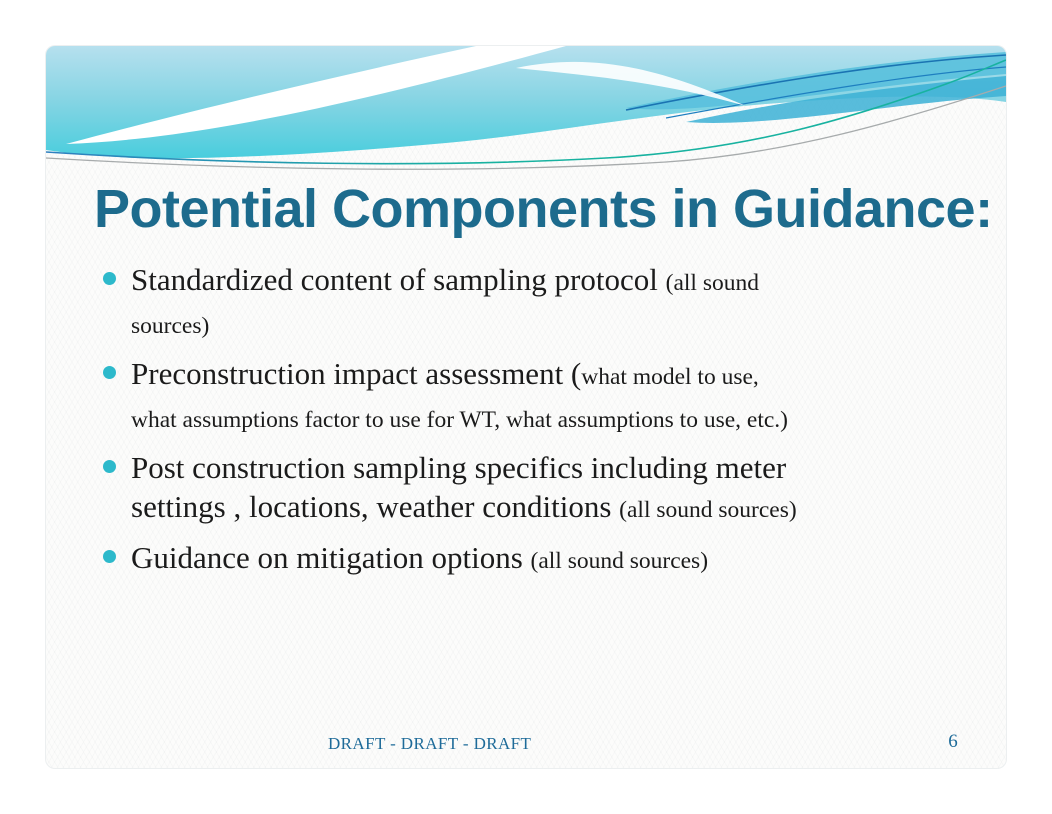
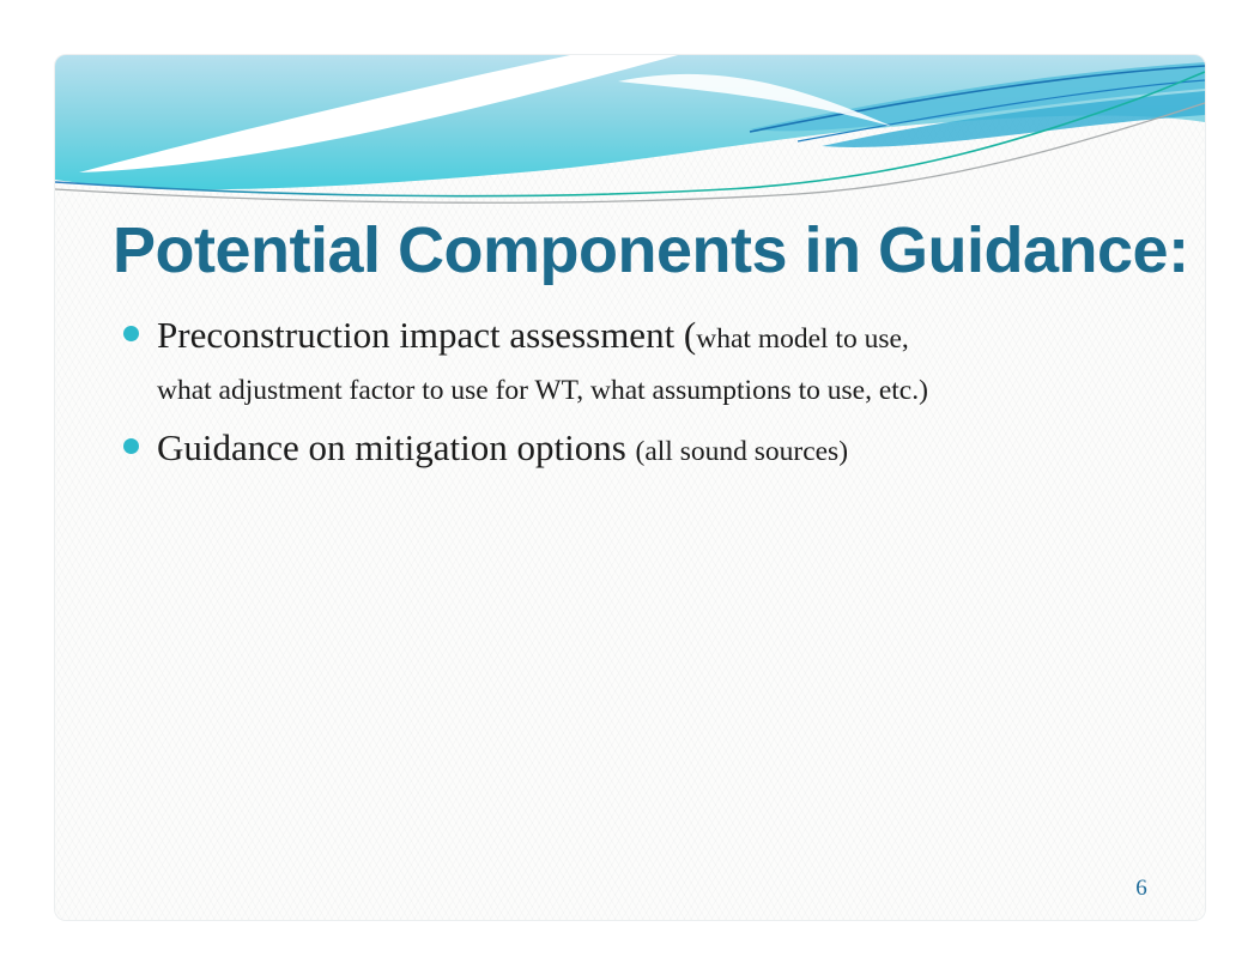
  Potential Components in Guidance:
- Standardized content of sampling protocol (all sound
- sources)
  Preconstruction impact assessment (what model to use,
- what assumptions factor to use for WT, what assumptions to use, etc.)
+ what adjustment factor to use for WT, what assumptions to use, etc.)
- Post construction sampling specifics including meter
- settings , locations, weather conditions (all sound sources)
  Guidance on mitigation options (all sound sources)
- DRAFT - DRAFT - DRAFT
  6
